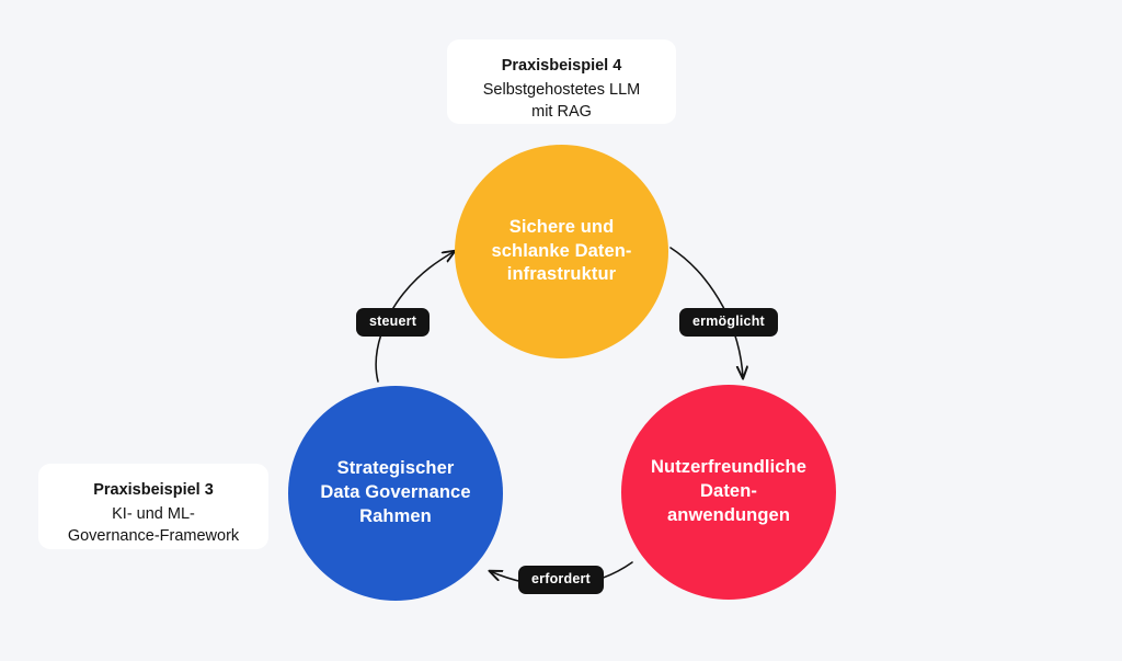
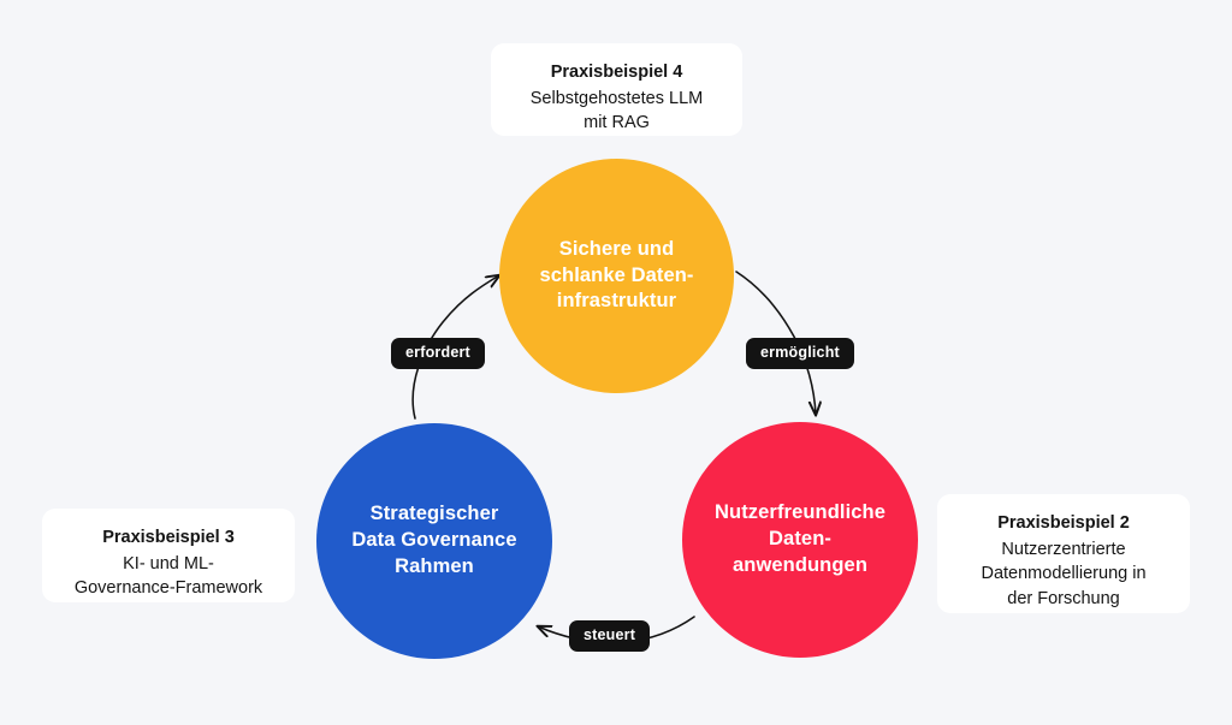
  Sichere und
  schlanke Daten-
  infrastruktur
  Strategischer
  Data Governance
  Rahmen
  Nutzerfreundliche
  Daten-
  anwendungen
- steuert
+ erfordert
  ermöglicht
- erfordert
+ steuert
  Praxisbeispiel 4
  Selbstgehostetes LLM
  mit RAG
+ Praxisbeispiel 2
+ Nutzerzentrierte
+ Datenmodellierung in
+ der Forschung
  Praxisbeispiel 3
  KI- und ML-
  Governance-Framework
